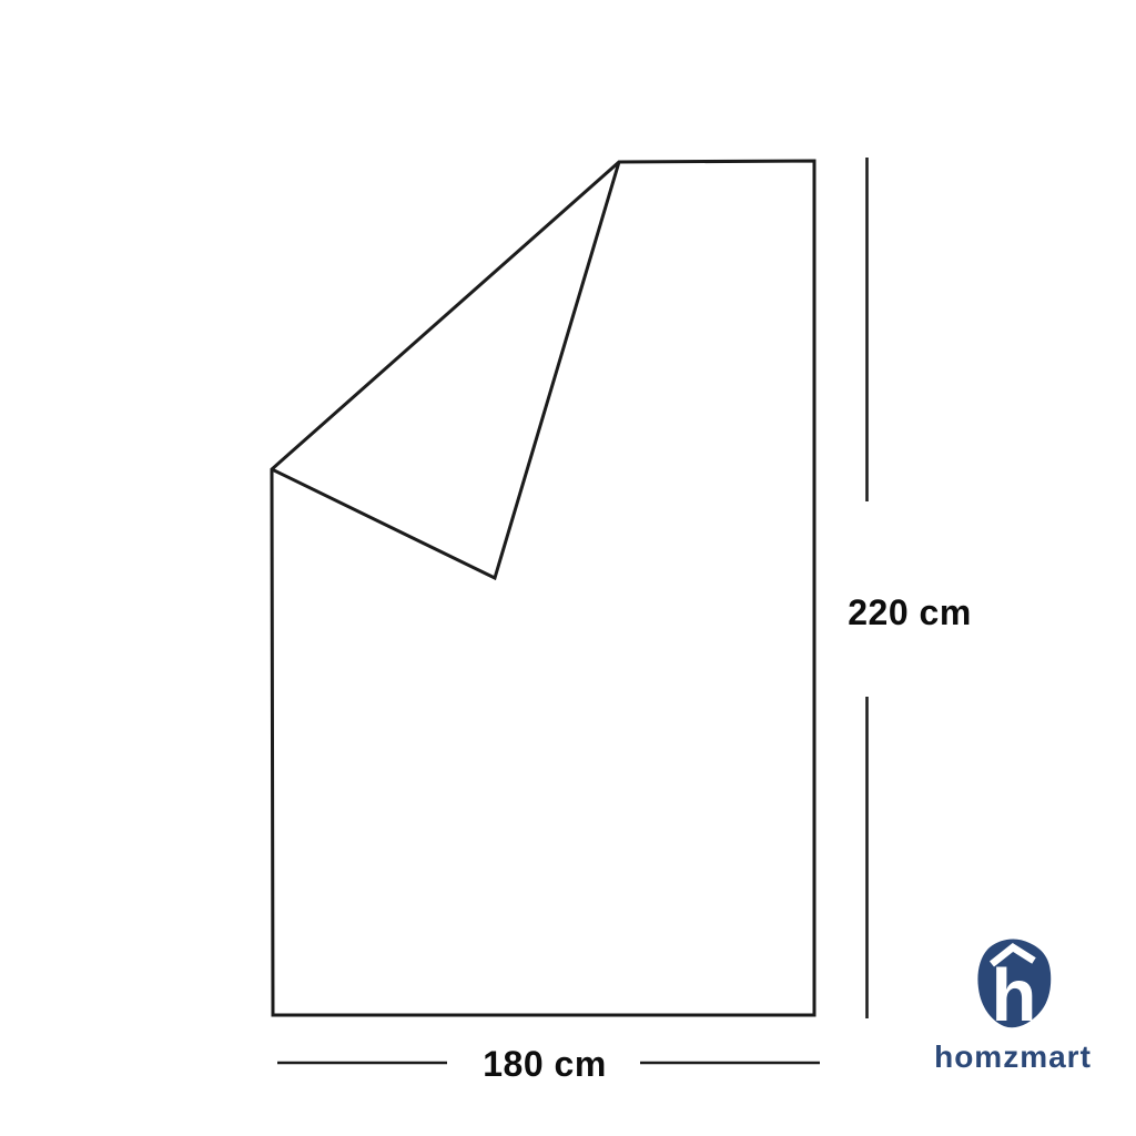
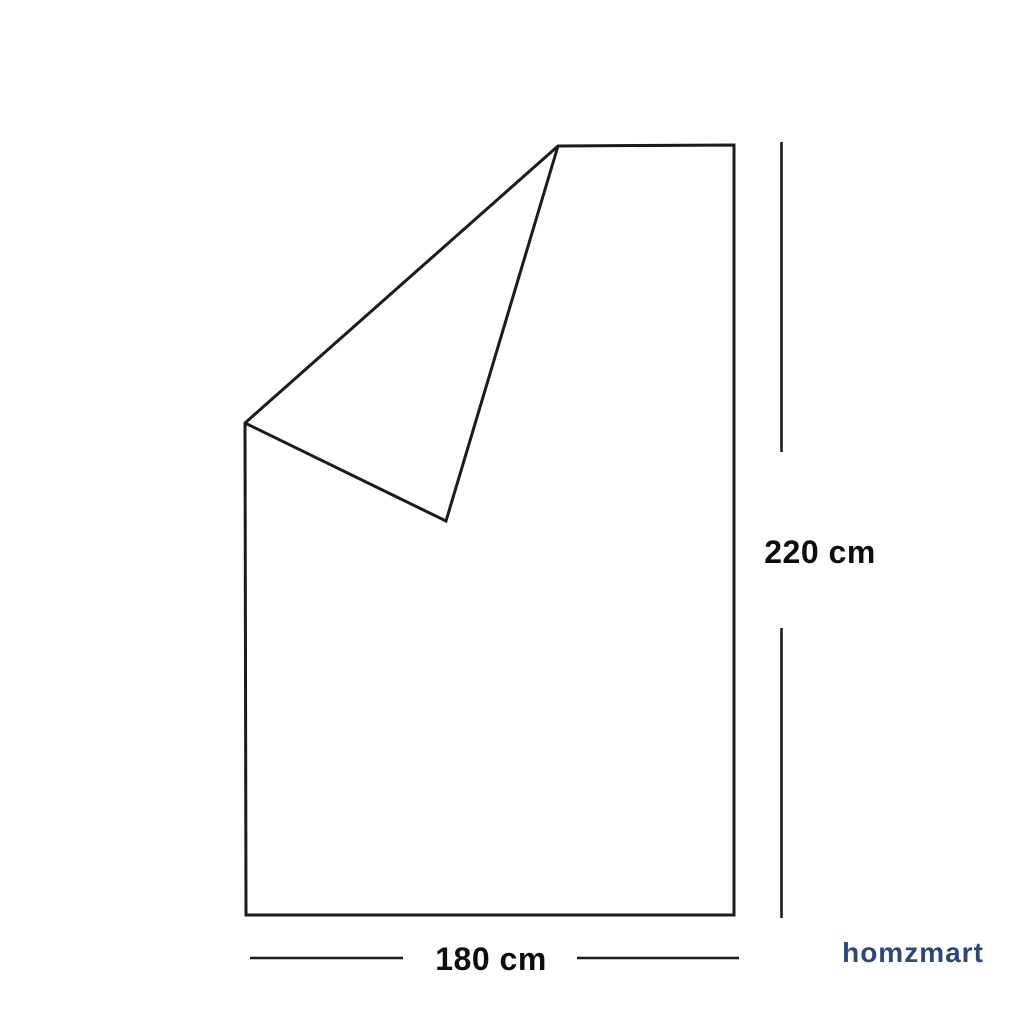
  220 cm
  180 cm
- h
  homzmart
